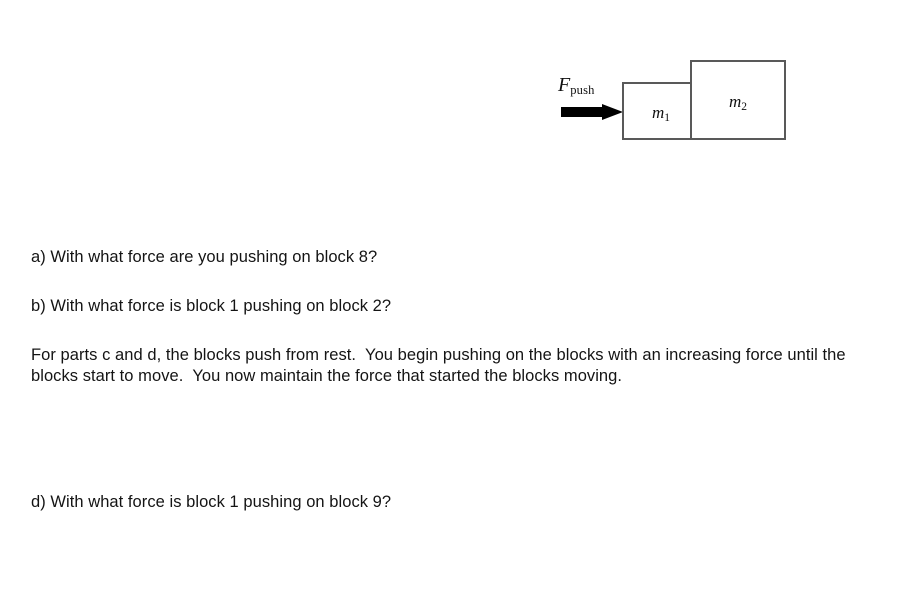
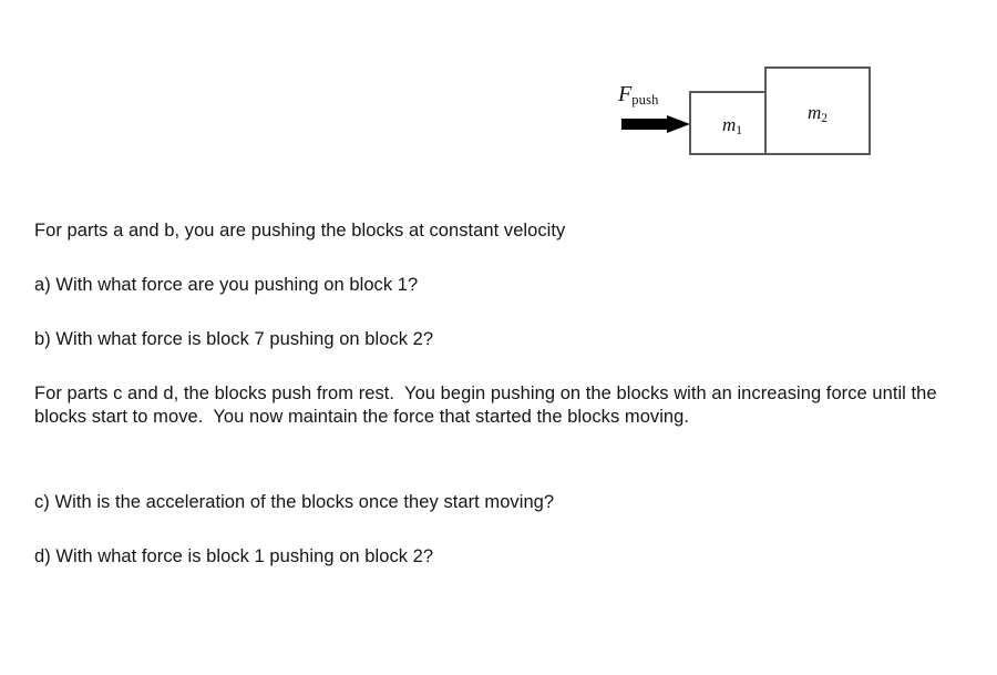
  Fpush
  m1
  m2
+ For parts a and b, you are pushing the blocks at constant velocity
- a) With what force are you pushing on block 8?
+ a) With what force are you pushing on block 1?
- b) With what force is block 1 pushing on block 2?
+ b) With what force is block 7 pushing on block 2?
  For parts c and d, the blocks push from rest. You begin pushing on the blocks with an increasing force until the blocks start to move. You now maintain the force that started the blocks moving.
+ c) With is the acceleration of the blocks once they start moving?
- d) With what force is block 1 pushing on block 9?
+ d) With what force is block 1 pushing on block 2?
